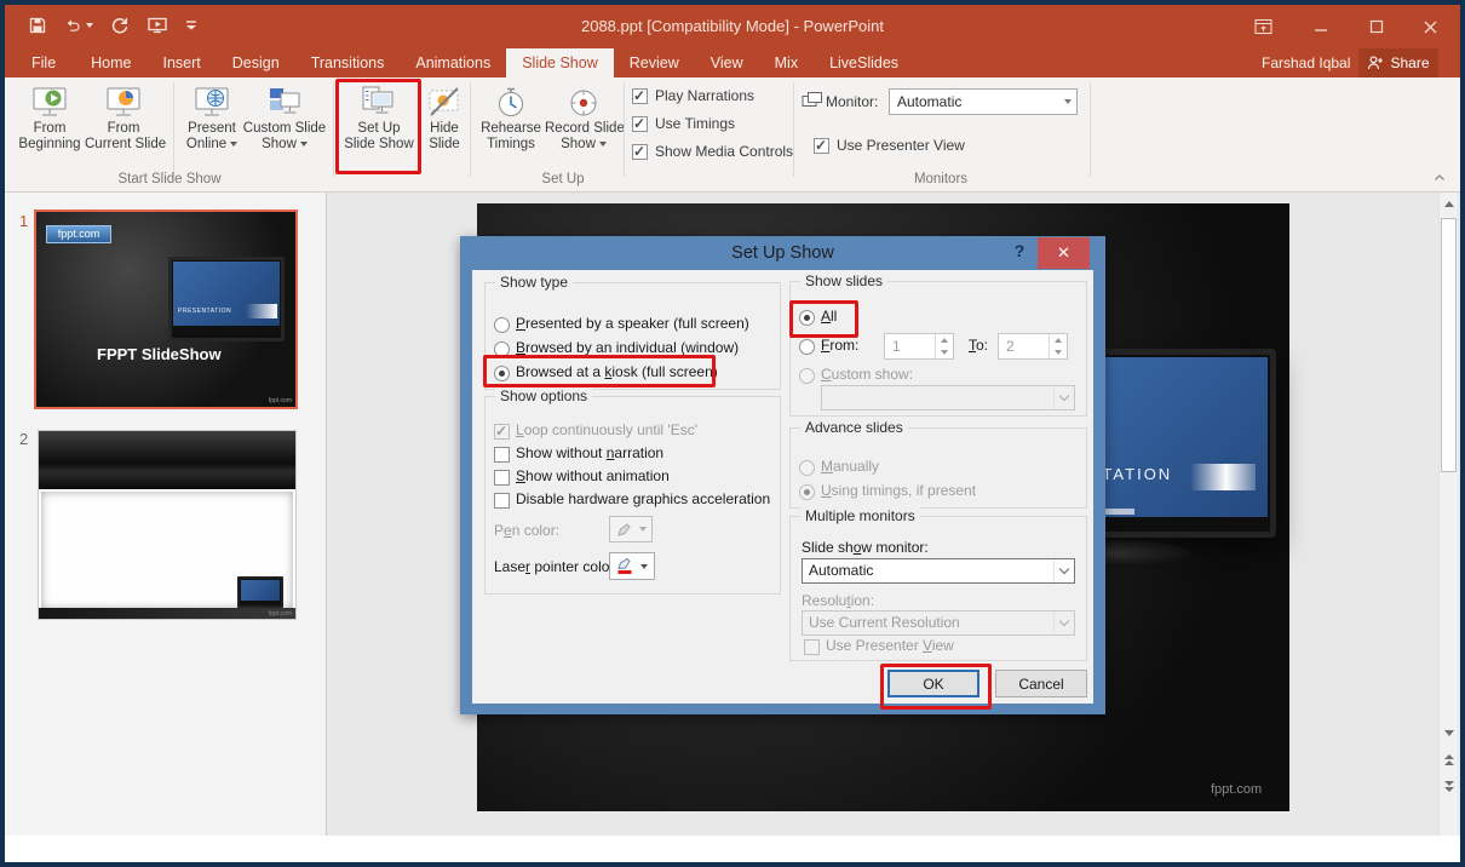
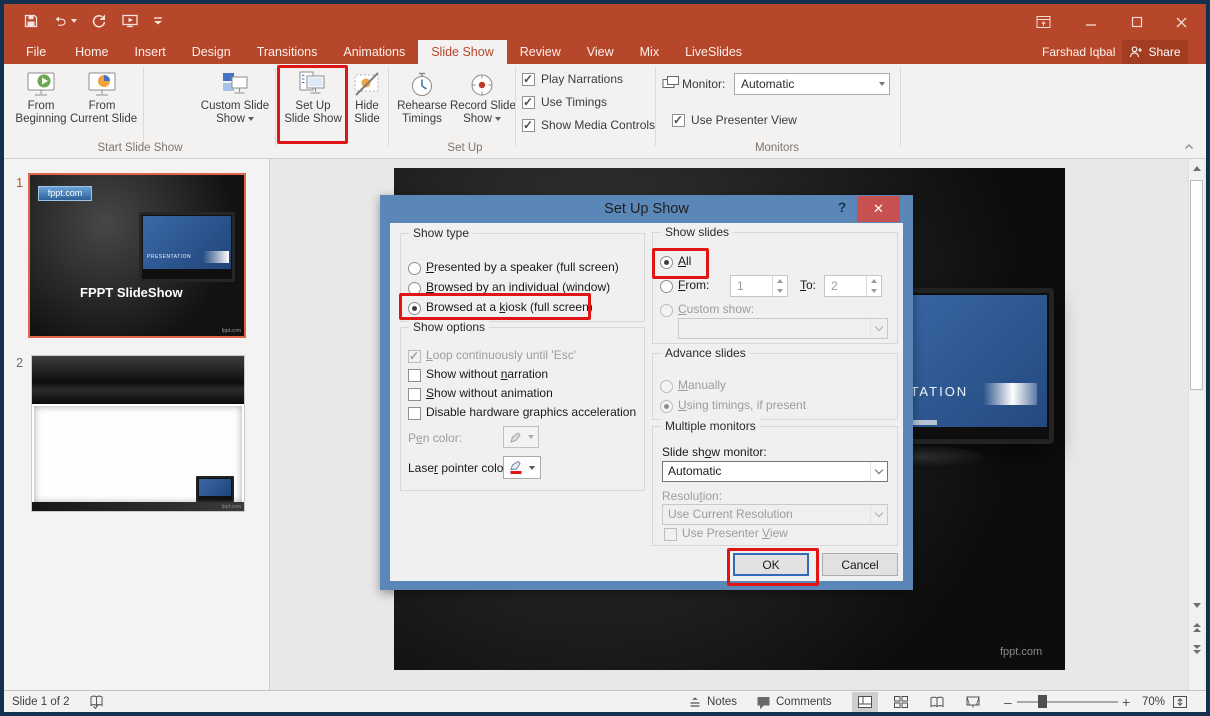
- 2088.ppt [Compatibility Mode] - PowerPoint
  File
  Home
  Insert
  Design
  Transitions
  Animations
  Slide Show
  Review
  View
  Mix
  LiveSlides
  Farshad Iqbal
  Share
  From
  Beginning
  From
  Current Slide
- Present
- Online
  Custom Slide
  Show
  Set Up
  Slide Show
  Hide
  Slide
  Rehearse
  Timings
  Record Slide
  Show
  Play Narrations
  Use Timings
  Show Media Controls
  Monitor:
  Automatic
  Use Presenter View
  Start Slide Show
  Set Up
  Monitors
  1
  fppt.com
  FPPT SlideShow
  2
  fppt.com
  Set Up Show
  ?
  ✕
  Show type
  Presented by a speaker (full screen)
  Browsed by an individual (window)
  Browsed at a kiosk (full screen)
  Show options
  Loop continuously until 'Esc'
  Show without narration
  Show without animation
  Disable hardware graphics acceleration
  Pen color:
  Laser pointer colo
  Show slides
  All
  From:
  1
  To:
  2
  Custom show:
  Advance slides
  Manually
  Using timings, if present
  Multiple monitors
  Slide show monitor:
  Automatic
  Resolution:
  Use Current Resolution
  Use Presenter View
  OK
  Cancel
+ Slide 1 of 2
+ Notes
+ Comments
+ –
+ +
+ 70%
